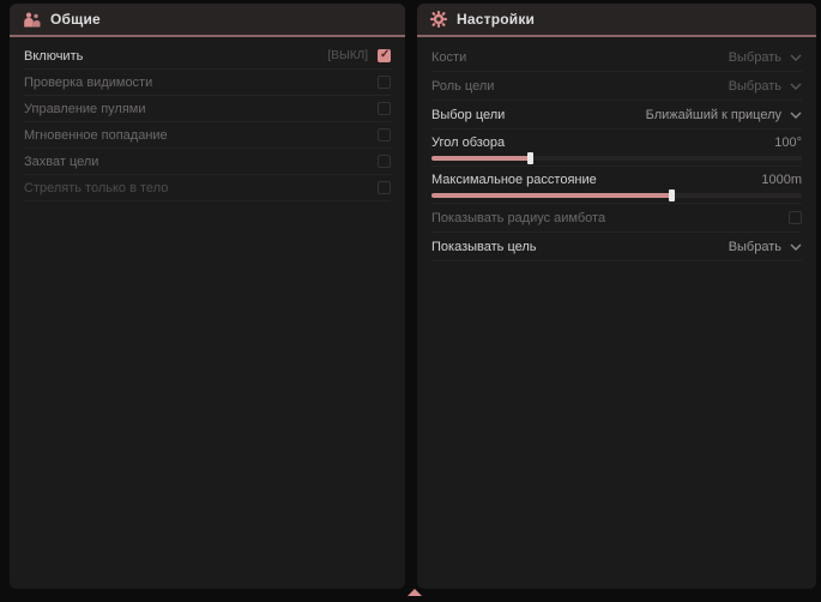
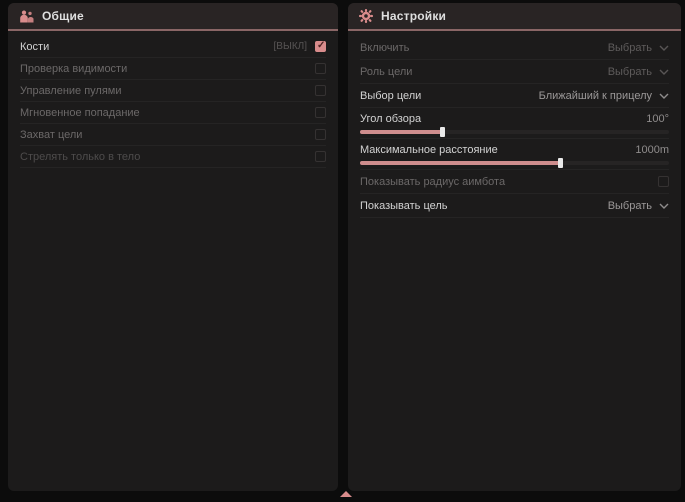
  Общие
- Включить
+ Кости
  [ВЫКЛ]
  Проверка видимости
  Управление пулями
  Мгновенное попадание
  Захват цели
  Стрелять только в тело
  Настройки
- Кости
+ Включить
  Выбрать
  Роль цели
  Выбрать
  Выбор цели
  Ближайший к прицелу
  Угол обзора
  100°
  Максимальное расстояние
  1000m
  Показывать радиус аимбота
  Показывать цель
  Выбрать
